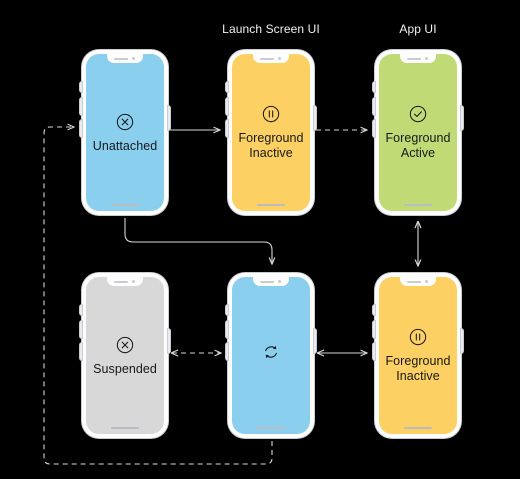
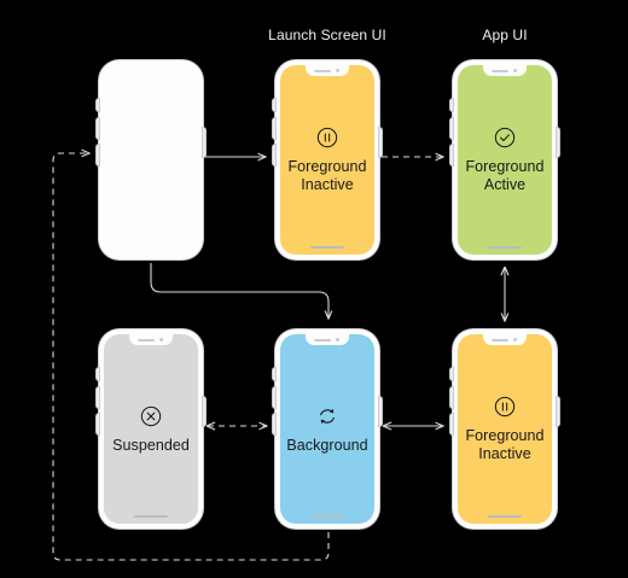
  Launch Screen UI
  App UI
- Unattached
  Foreground
  Inactive
  Foreground
  Active
  Suspended
+ Background
  Foreground
  Inactive
